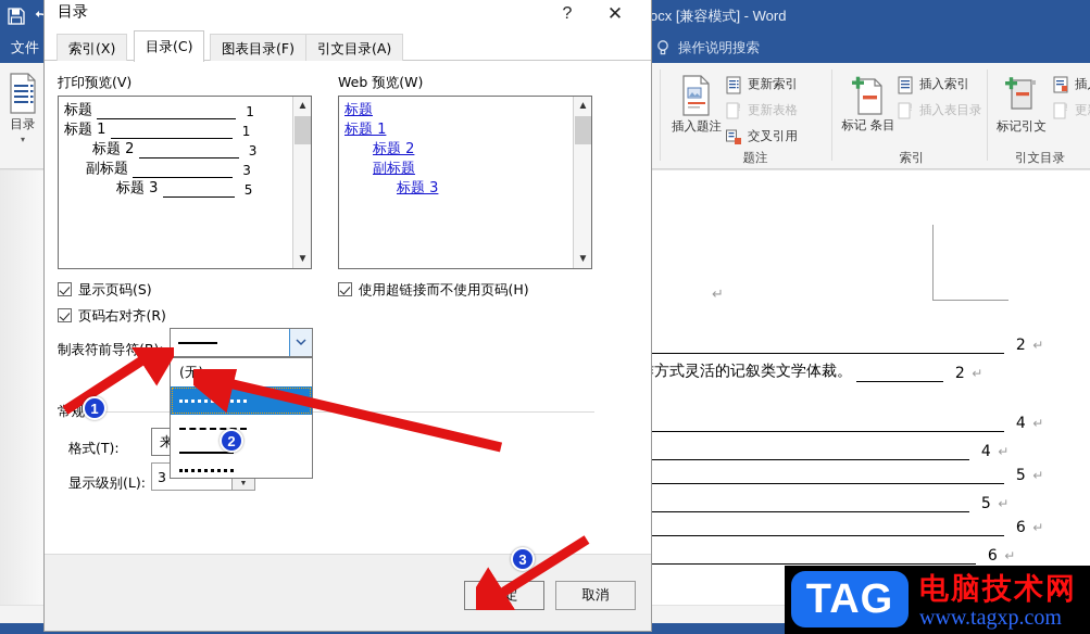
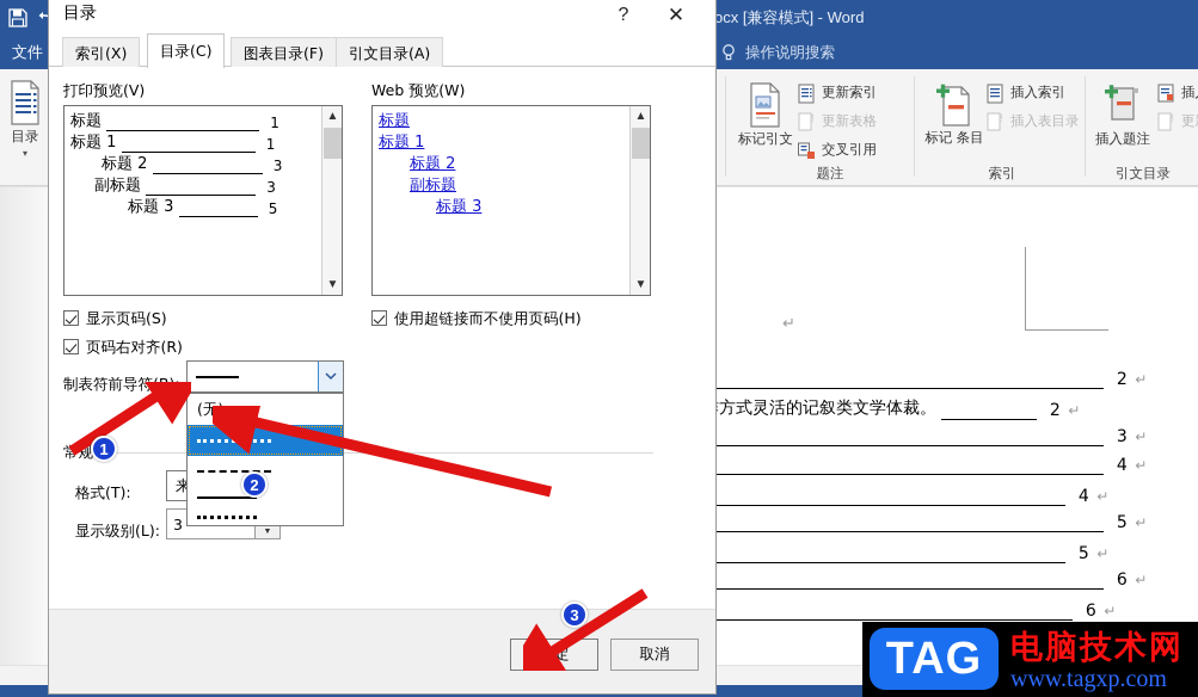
  ocx [兼容模式] - Word
  文件
  操作说明搜索
  目录
  ▾
- 插入题注
+ 标记引文
  更新索引
  !
  更新表格
  交叉引用
  题注
  标记 条目
  插入索引
  !
  插入表目录
  索引
- 标记引文
+ 插入题注
  !
  引文目录
  ↵
  2 ↵
  方式灵活的记叙类文学体裁。 2 ↵
+ 3 ↵
  4 ↵
  5 ↵
  6 ↵
  TAG
  电脑技术网
  www.tagxp.com
  目录
  ?
  ✕
  索引(X)
  目录(C)
  图表目录(F)
  引文目录(A)
  打印预览(V)
  标题 1
  标题 1 1
  标题 2 3
  副标题 3
  标题 3 5
  ▲
  ▼
  Web 预览(W)
  标题
  标题 1
  标题 2
  副标题
  标题 3
  ▲
  ▼
  显示页码(S)
  页码右对齐(R)
  使用超链接而不使用页码(H)
  制表符前导符(B):
  (无)
  常规
  格式(T):
  来
  显示级别(L):
  3
  取消
  1
  2
  3
